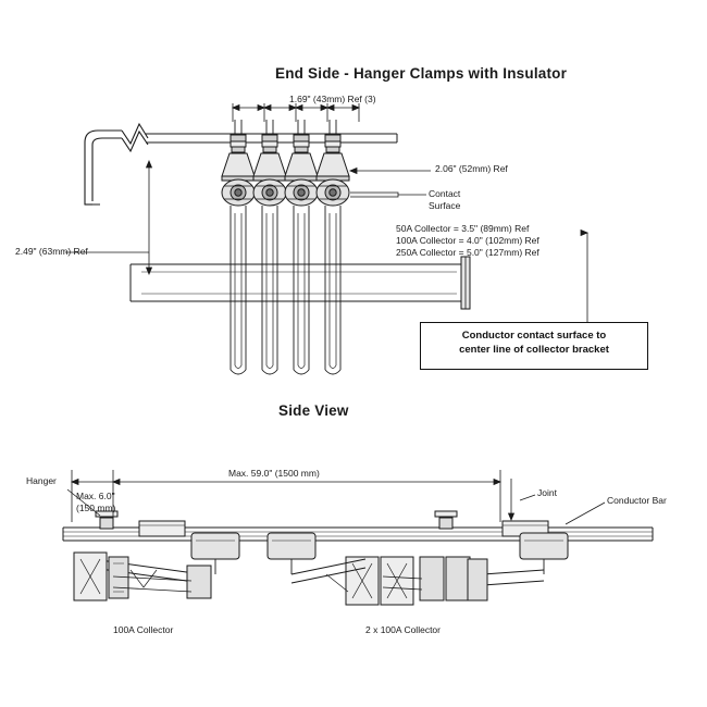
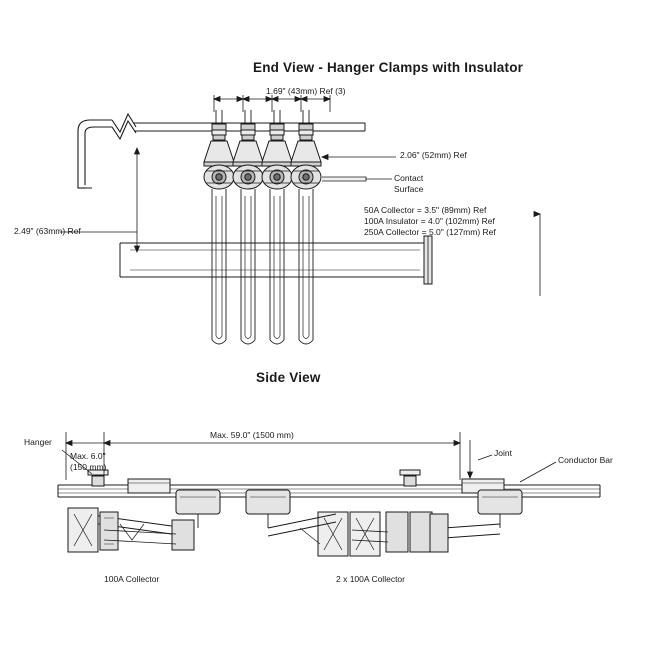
- End Side - Hanger Clamps with Insulator
+ End View - Hanger Clamps with Insulator
  1.69" (43mm) Ref (3)
  2.06" (52mm) Ref
  Contact
  Surface
  2.49" (63mm) Ref
  50A Collector = 3.5" (89mm) Ref
- 100A Collector = 4.0" (102mm) Ref
+ 100A Insulator = 4.0" (102mm) Ref
  250A Collector = 5.0" (127mm) Ref
- Conductor contact surface to
- center line of collector bracket
  Side View
  Hanger
  Max. 59.0" (1500 mm)
  Max. 6.0"
  (150 mm)
  Joint
  Conductor Bar
  100A Collector
  2 x 100A Collector
